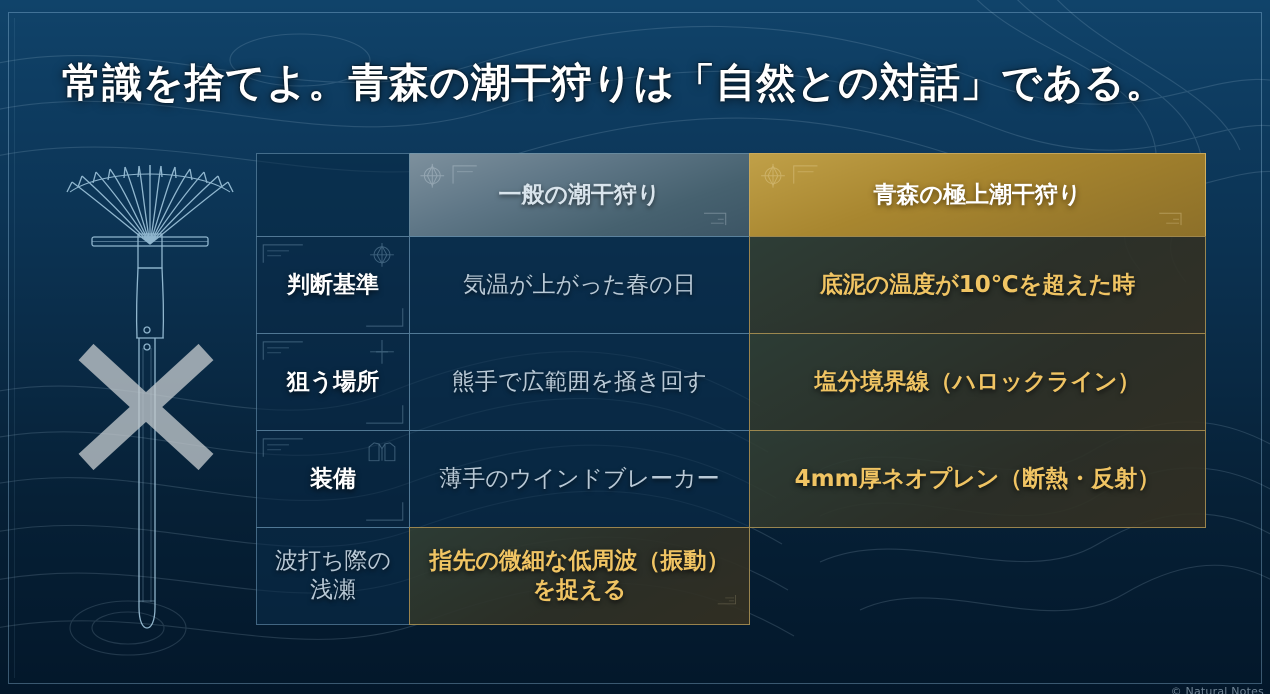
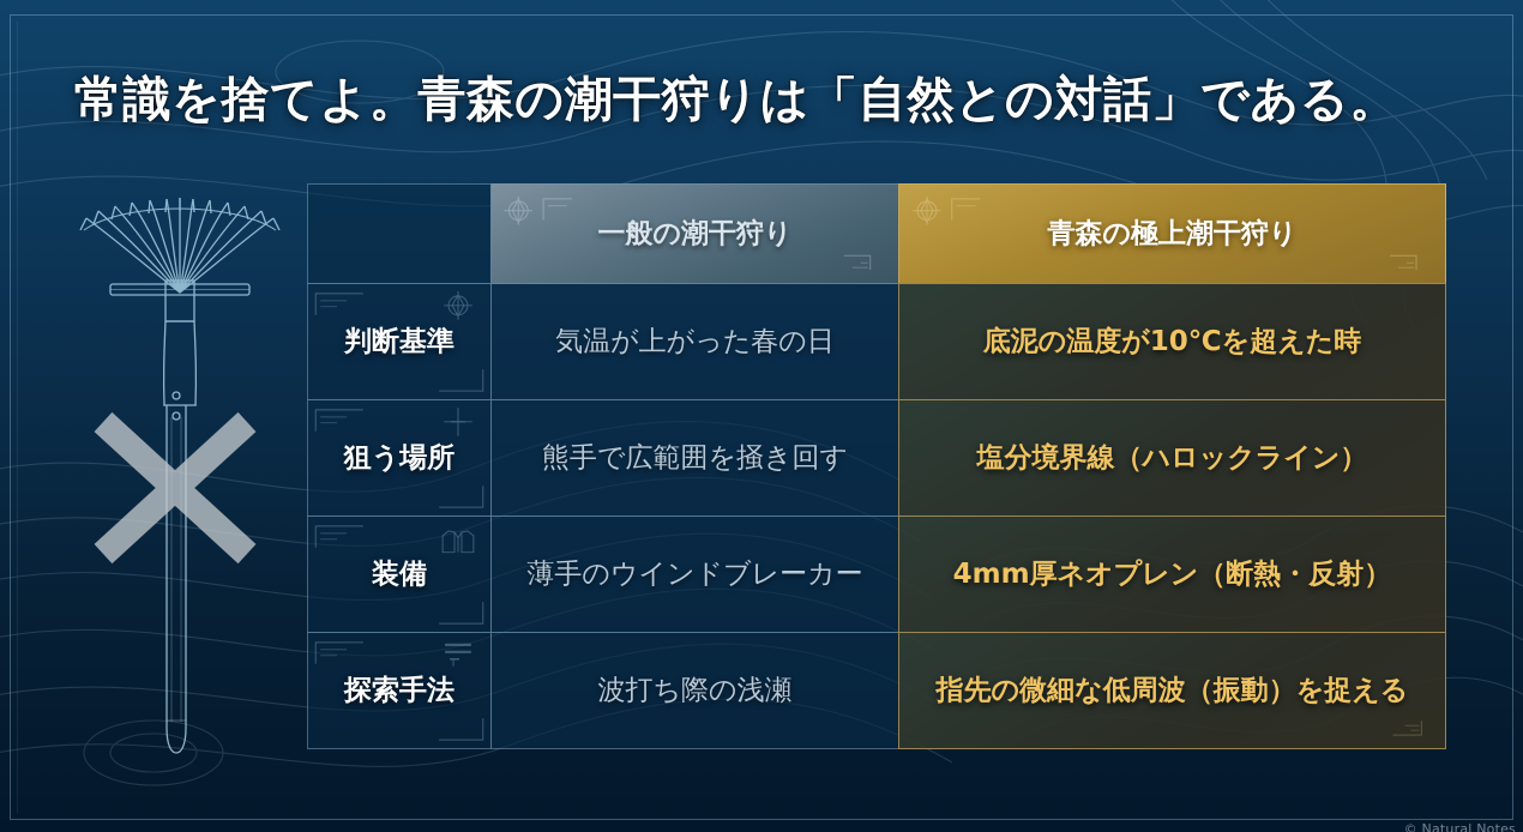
  常識を捨てよ。青森の潮干狩りは「自然との対話」である。
  一般の潮干狩り
  青森の極上潮干狩り
  判断基準
  気温が上がった春の日
  底泥の温度が10℃を超えた時
  狙う場所
  熊手で広範囲を掻き回す
  塩分境界線（ハロックライン）
  装備
  薄手のウインドブレーカー
  4mm厚ネオプレン（断熱・反射）
+ 探索手法
  波打ち際の浅瀬
  指先の微細な低周波（振動）を捉える
  © Natural Notes
